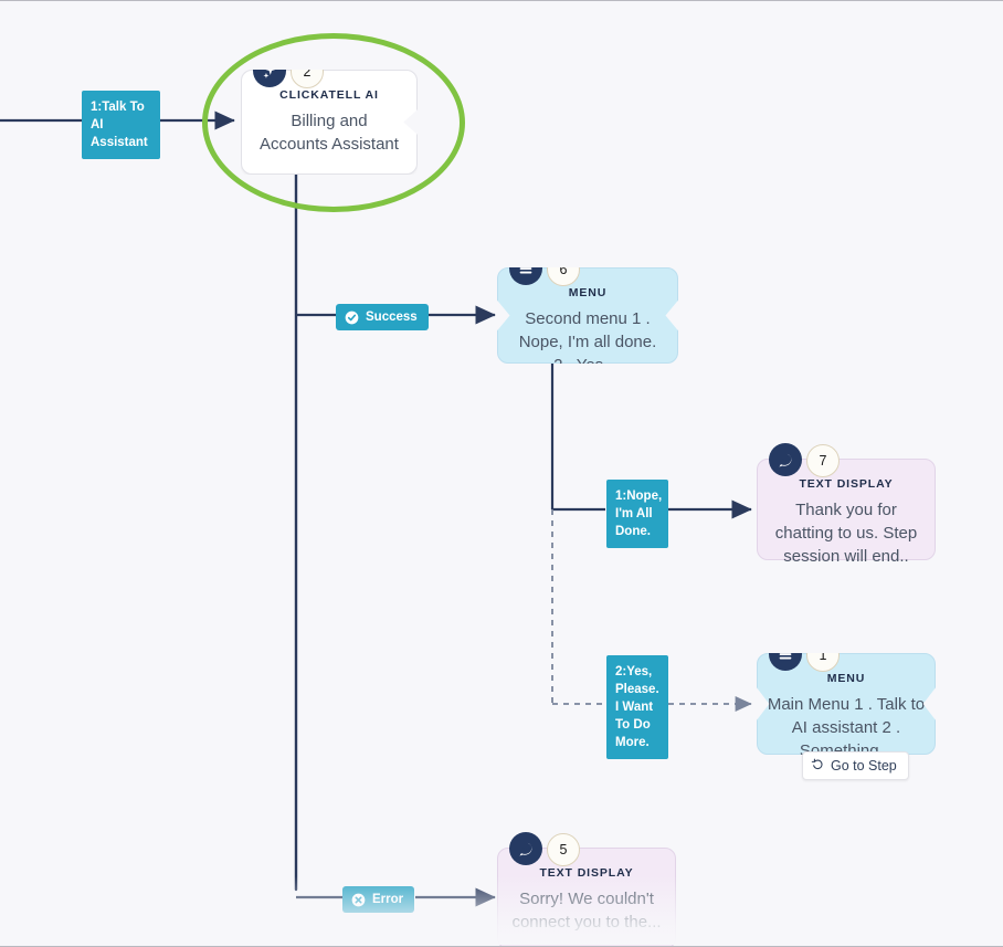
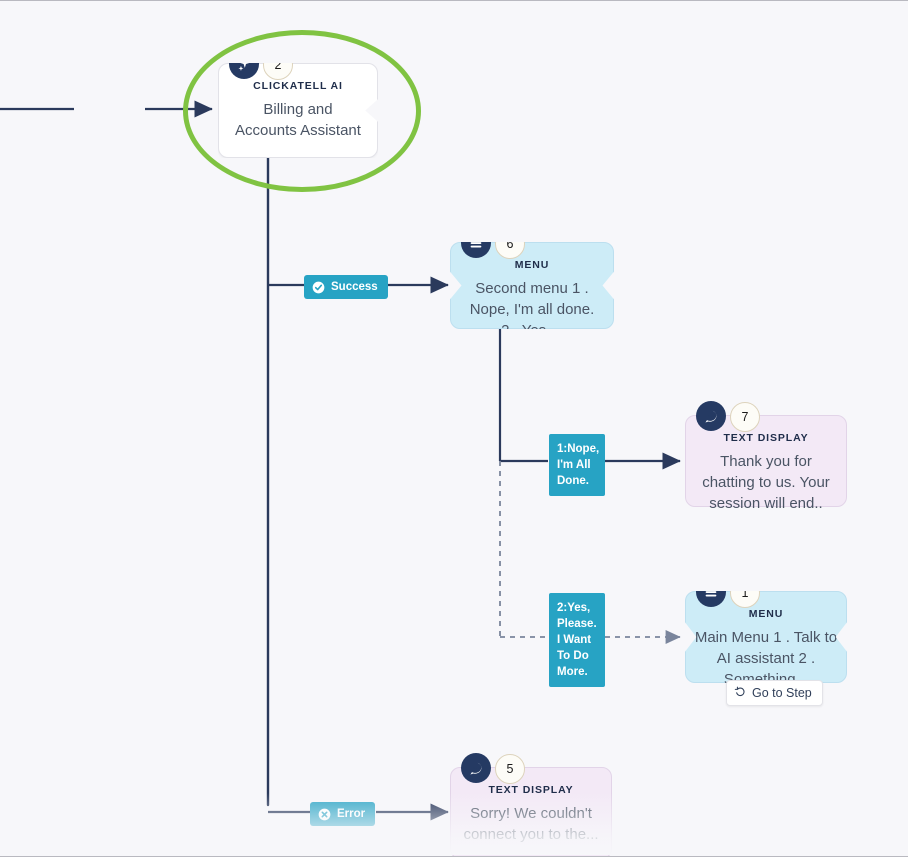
- 1:Talk To AI Assistant
  Success
  1:Nope, I'm All Done.
  2:Yes, Please. I Want To Do More.
  2
  CLICKATELL AI
  Billing and Accounts Assistant
  6
  MENU
  Second menu 1 . Nope, I'm all done.
  7
  TEXT DISPLAY
- Thank you for chatting to us. Step session will end..
+ Thank you for chatting to us. Your session will end..
  1
  MENU
  Main Menu 1 . Talk to AI assistant 2 .
  Go to Step
  5
  TEXT DISPLAY
